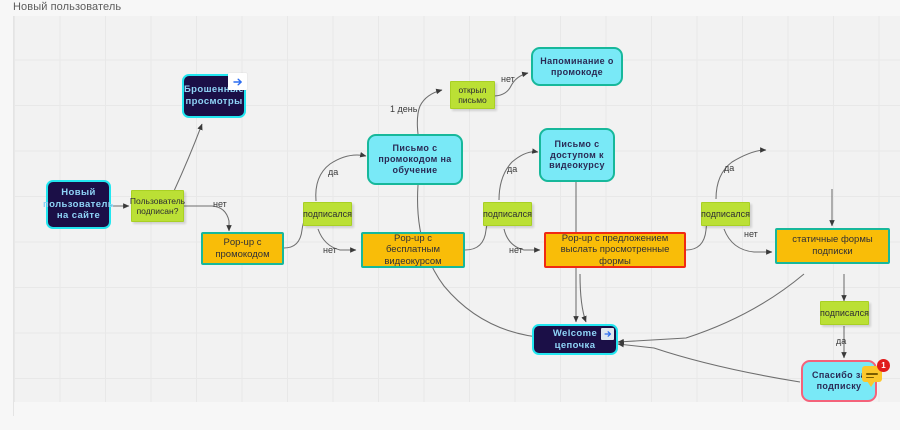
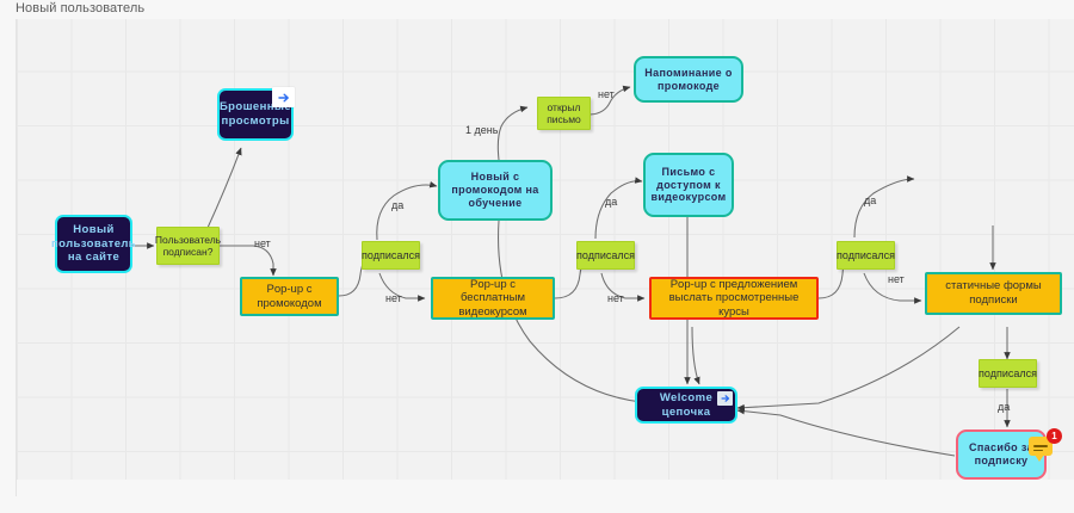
  Новый пользователь
  Брошенн просмотры
  Новый пользователь на сайте
  Пользователь подписан?
  Pop-up с промокодом
  подписался
- Письмо с промокодом на обучение
+ Новый с промокодом на обучение
  открыл письмо
  Напоминание о промокоде
  Pop-up с бесплатным видеокурсом
  подписался
- Письмо с доступом к видеокурсу
+ Письмо с доступом к видеокурсом
- Pop-up с предложением выслать просмотренные формы
+ Pop-up с предложением выслать просмотренные курсы
  подписался
  статичные формы подписки
  подписался
  Спасибо з подписку
  1
  Welcome цепочка
  нет
  да
  нет
  1 день
  нет
  да
  нет
  да
  нет
  да
